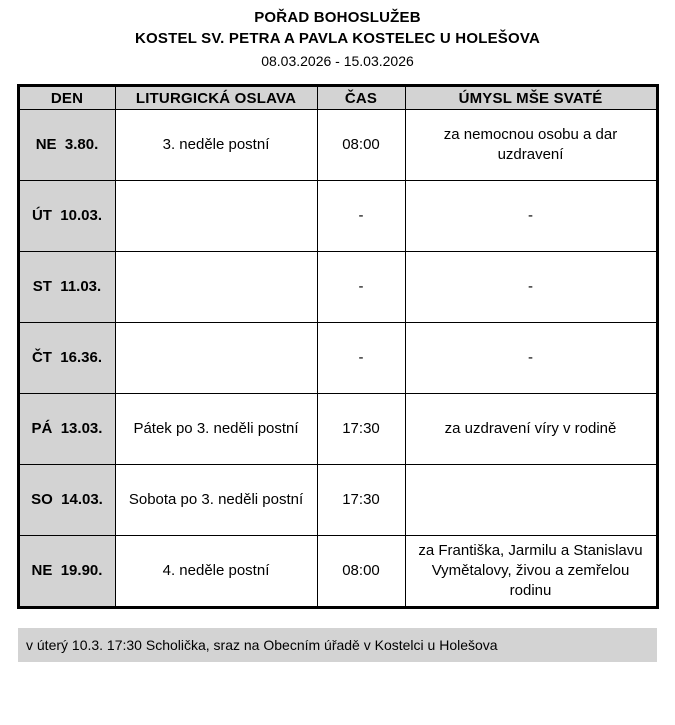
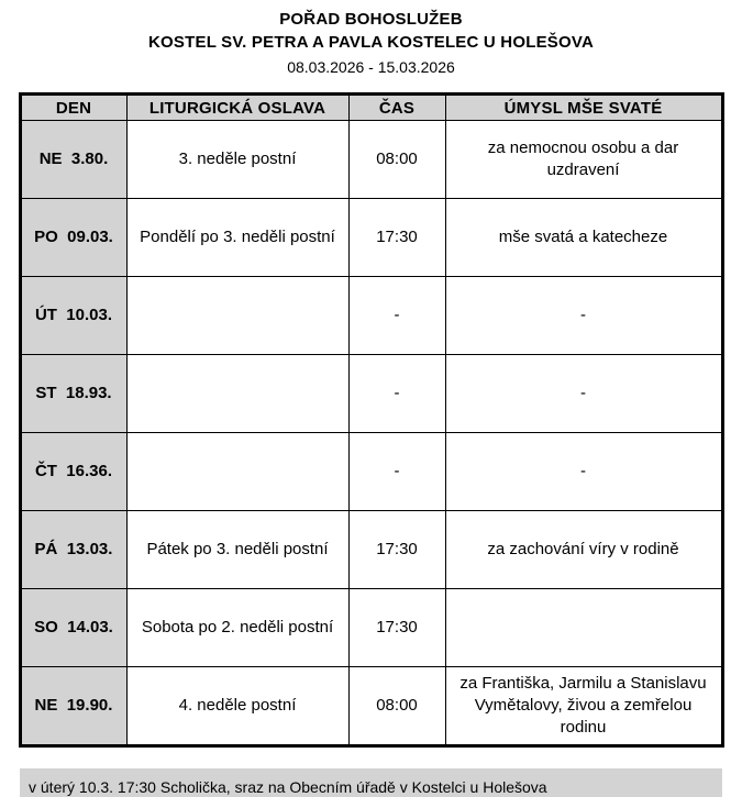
  POŘAD BOHOSLUŽEB
  KOSTEL SV. PETRA A PAVLA KOSTELEC U HOLEŠOVA
  08.03.2026 - 15.03.2026
  DEN	LITURGICKÁ OSLAVA	ČAS	ÚMYSL MŠE SVATÉ
  NE 3.80.	3. neděle postní	08:00	za nemocnou osobu a dar uzdravení
+ PO 09.03.	Pondělí po 3. neděli postní	17:30	mše svatá a katecheze
  ÚT 10.03.		-	-
- ST 11.03.		-	-
+ ST 18.93.		-	-
  ČT 16.36.		-	-
- PÁ 13.03.	Pátek po 3. neděli postní	17:30	za uzdravení víry v rodině
+ PÁ 13.03.	Pátek po 3. neděli postní	17:30	za zachování víry v rodině
- SO 14.03.	Sobota po 3. neděli postní	17:30
+ SO 14.03.	Sobota po 2. neděli postní	17:30
  NE 19.90.	4. neděle postní	08:00	za Františka, Jarmilu a Stanislavu Vymětalovy, živou a zemřelou rodinu
  v úterý 10.3. 17:30 Scholička, sraz na Obecním úřadě v Kostelci u Holešova
